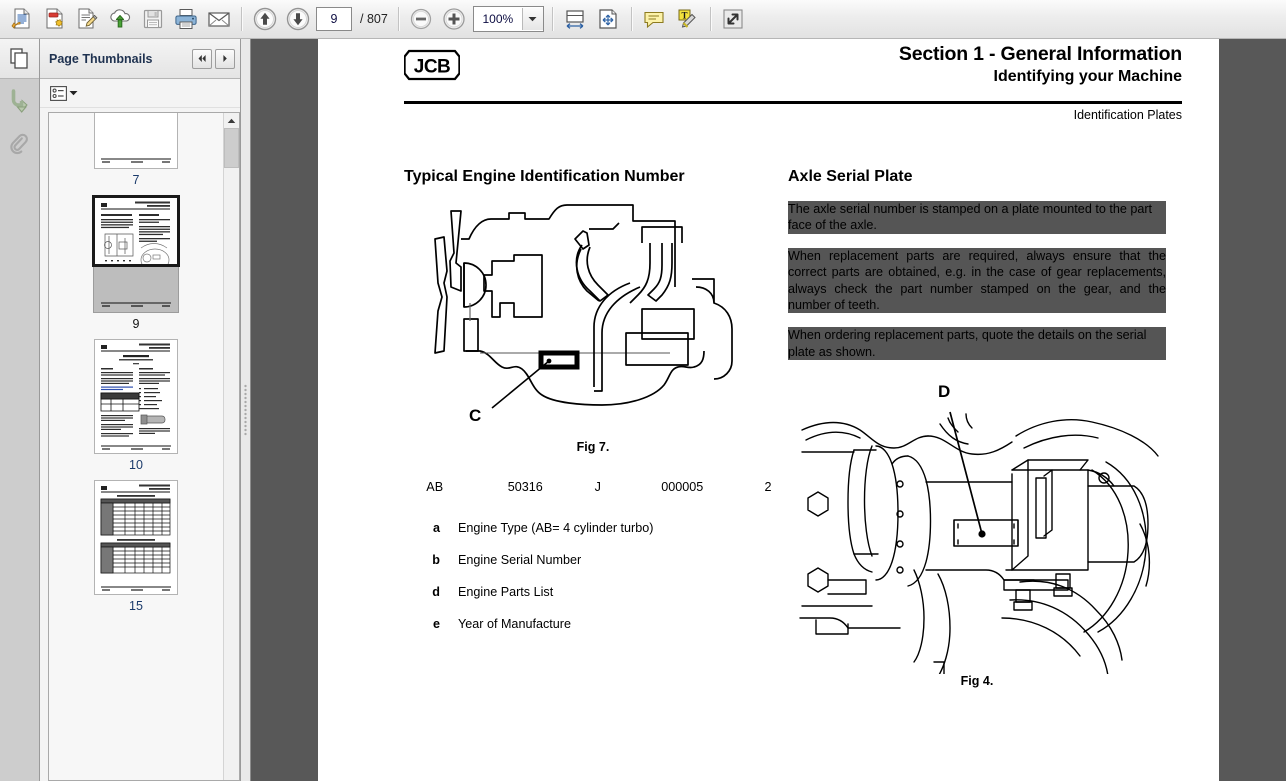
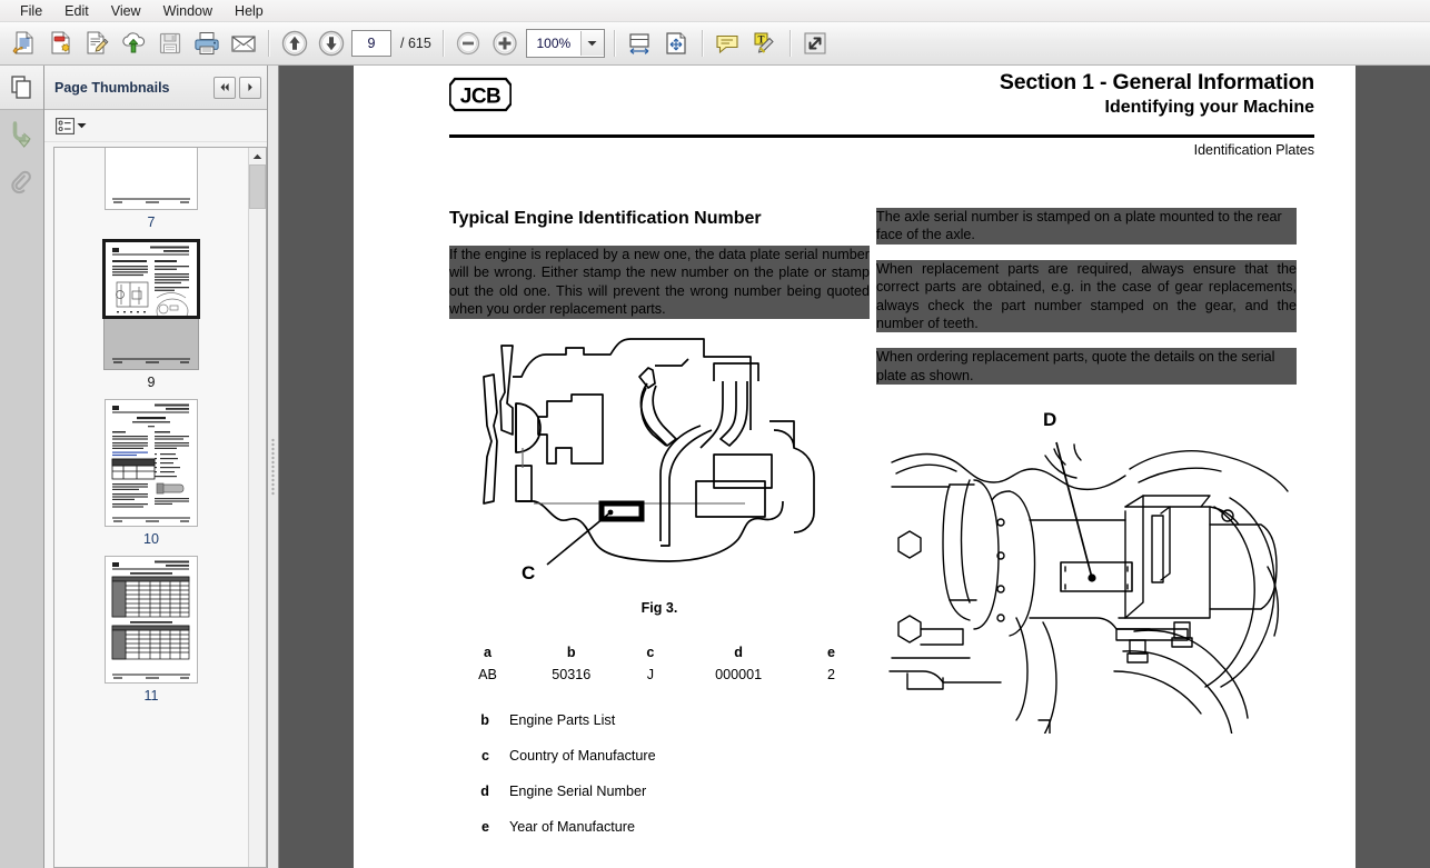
+ File
+ Edit
+ View
+ Window
+ Help
  9
- / 807
+ / 615
  100%
  T
  Page Thumbnails
  7
  9
  10
- 15
+ 11
  JCB
  Section 1 - General Information
  Identifying your Machine
  Identification Plates
  Typical Engine Identification Number
+ If the engine is replaced by a new one, the data plate serial number will be wrong. Either stamp the new number on the plate or stamp out the old one. This will prevent the wrong number being quoted when you order replacement parts.
  C
- Fig 7.
+ Fig 3.
+ a	b	c	d	e
- AB	50316	J	000005	2
+ AB	50316	J	000001	2
- a
- Engine Type (AB= 4 cylinder turbo)
  b
- Engine Serial Number
+ Engine Parts List
+ c
+ Country of Manufacture
  d
- Engine Parts List
+ Engine Serial Number
  e
  Year of Manufacture
- Axle Serial Plate
- The axle serial number is stamped on a plate mounted to the part face of the axle.
+ The axle serial number is stamped on a plate mounted to the rear face of the axle.
  When replacement parts are required, always ensure that the correct parts are obtained, e.g. in the case of gear replacements, always check the part number stamped on the gear, and the number of teeth.
  When ordering replacement parts, quote the details on the serial plate as shown.
  D
- Fig 4.
